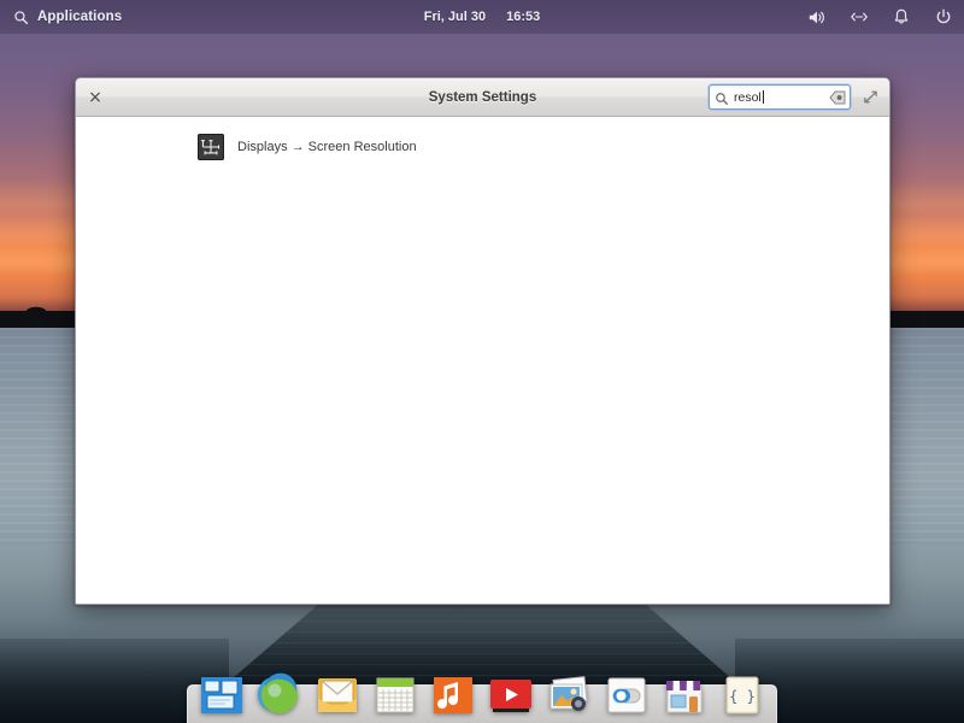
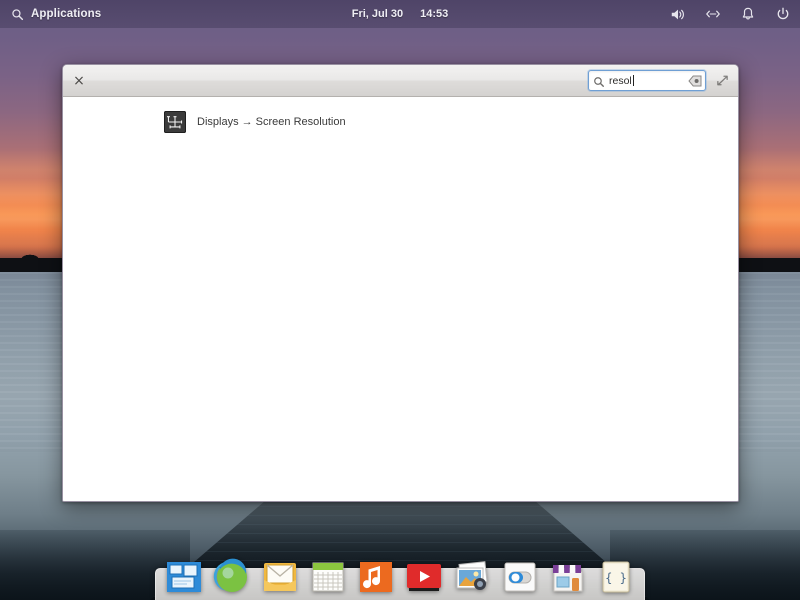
  Applications
  Fri, Jul 30
- 16:53
+ 14:53
  ×
- System Settings
  resol
  Displays → Screen Resolution
  { }
